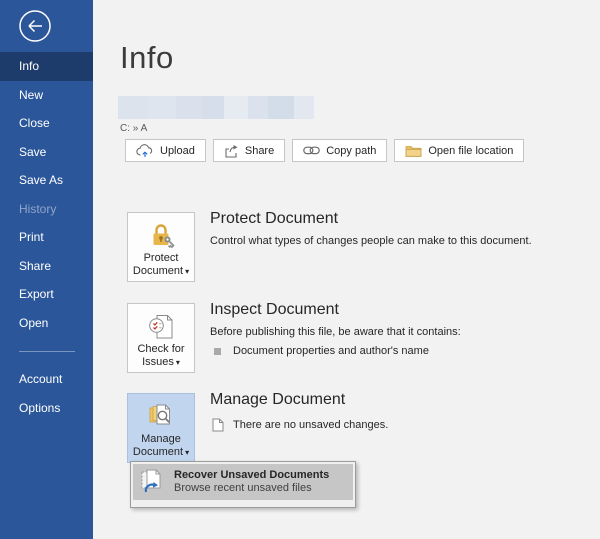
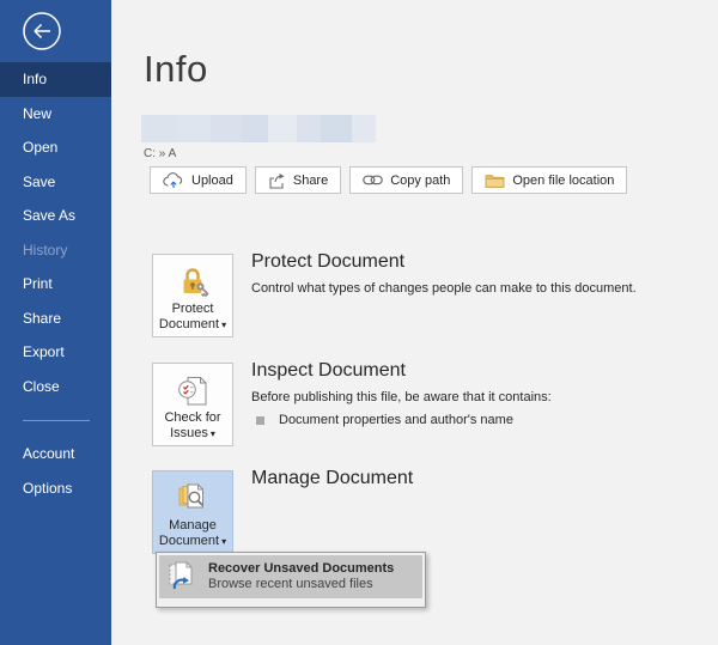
  Info
  New
- Close
+ Open
  Save
  Save As
  History
  Print
  Share
  Export
- Open
+ Close
  Account
  Options
  Info
  C: » A
  Upload
  Share
  Copy path
  Open file location
  Protect
  Document ▾
  Protect Document
  Control what types of changes people can make to this document.
  Check for
  Issues ▾
  Inspect Document
  Before publishing this file, be aware that it contains:
  Document properties and author's name
  Manage
  Document ▾
  Manage Document
- There are no unsaved changes.
  Recover Unsaved Documents
  Browse recent unsaved files
